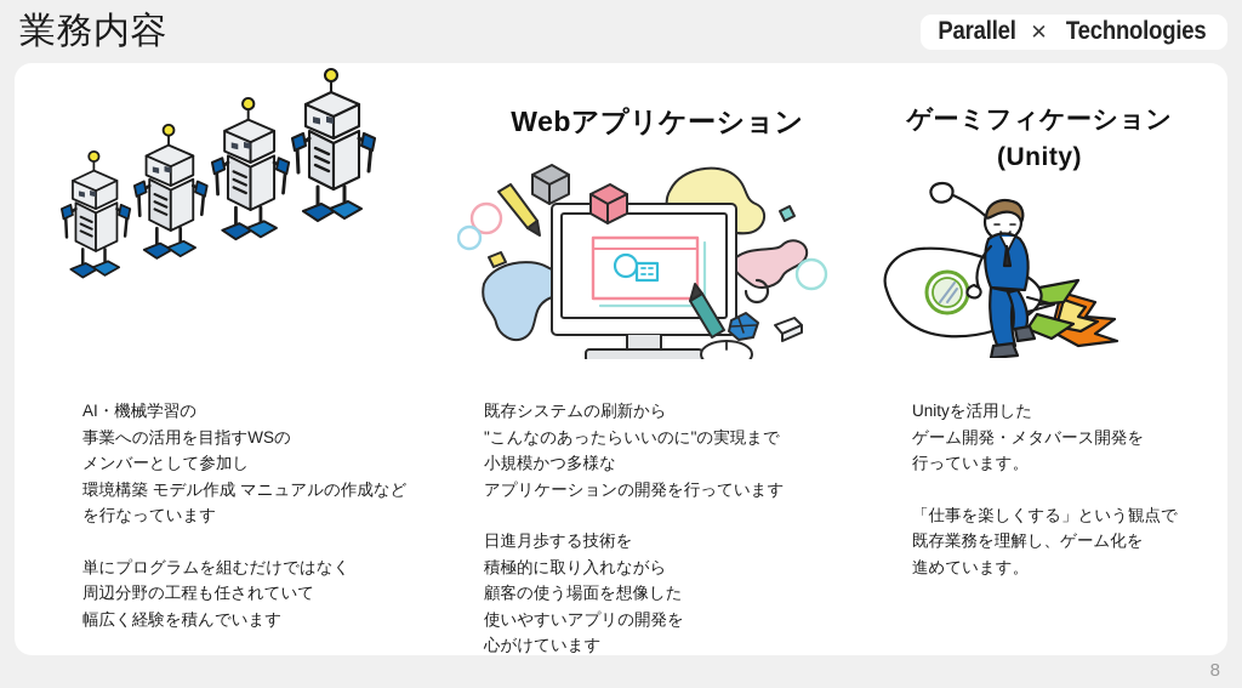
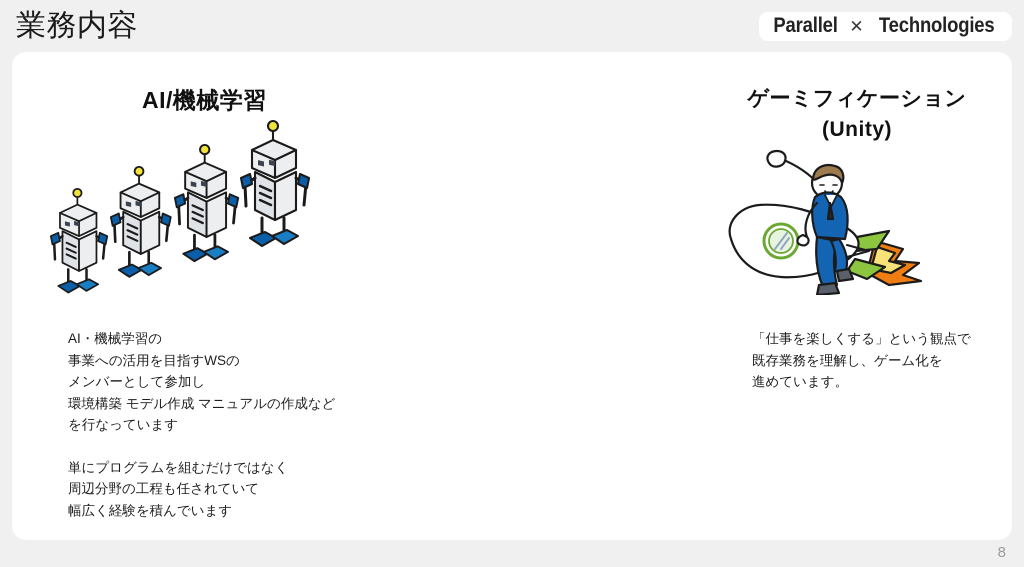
  業務内容
  Parallel
  ✕
  Technologies
+ AI/機械学習
  AI・機械学習の
  事業への活用を目指すWSの
  メンバーとして参加し
  環境構築 モデル作成 マニュアルの作成など
  を行なっています
  単にプログラムを組むだけではなく
  周辺分野の工程も任されていて
  幅広く経験を積んでいます
- Webアプリケーション
- 既存システムの刷新から
- "こんなのあったらいいのに"の実現まで
- 小規模かつ多様な
- アプリケーションの開発を行っています
- 日進月歩する技術を
- 積極的に取り入れながら
- 顧客の使う場面を想像した
- 使いやすいアプリの開発を
- 心がけています
  ゲーミフィケーション
  (Unity)
- Unityを活用した
- ゲーム開発・メタバース開発を
- 行っています。
  「仕事を楽しくする」という観点で
  既存業務を理解し、ゲーム化を
  進めています。
  8
